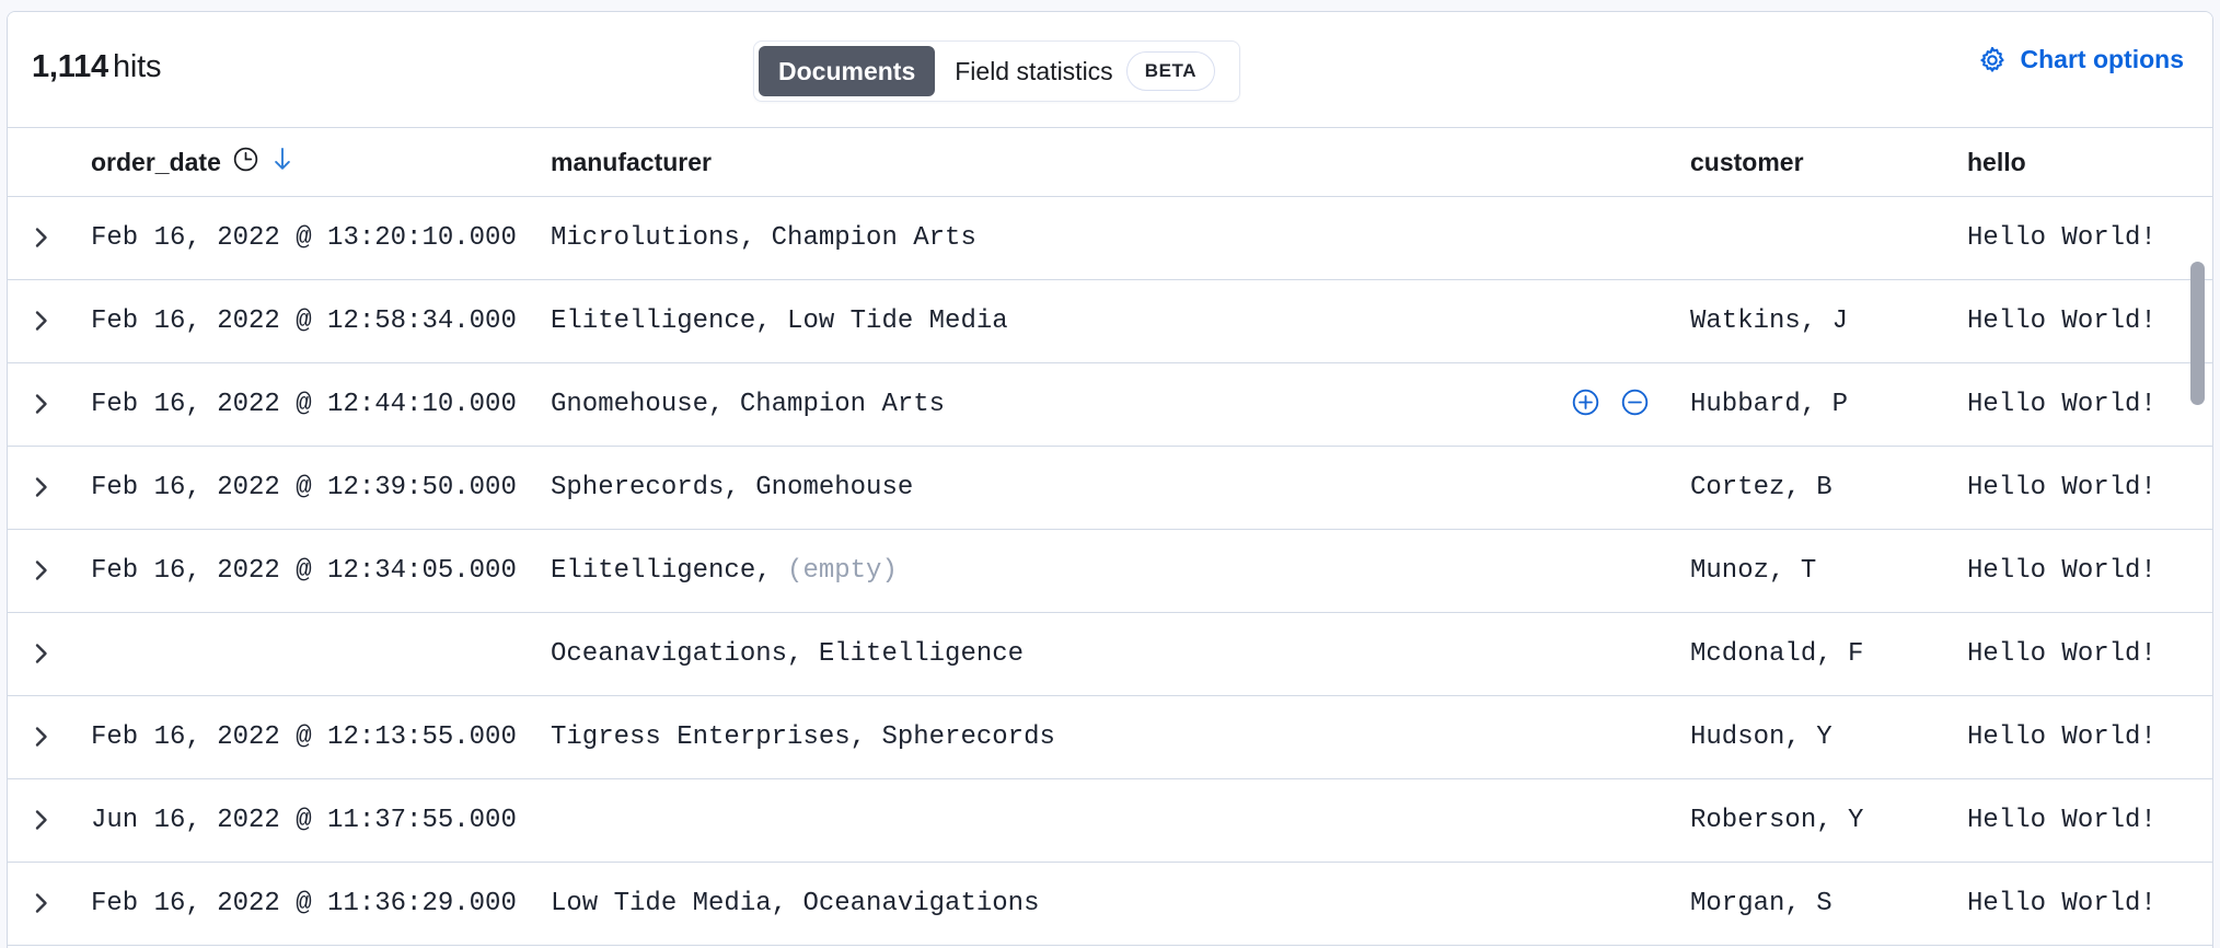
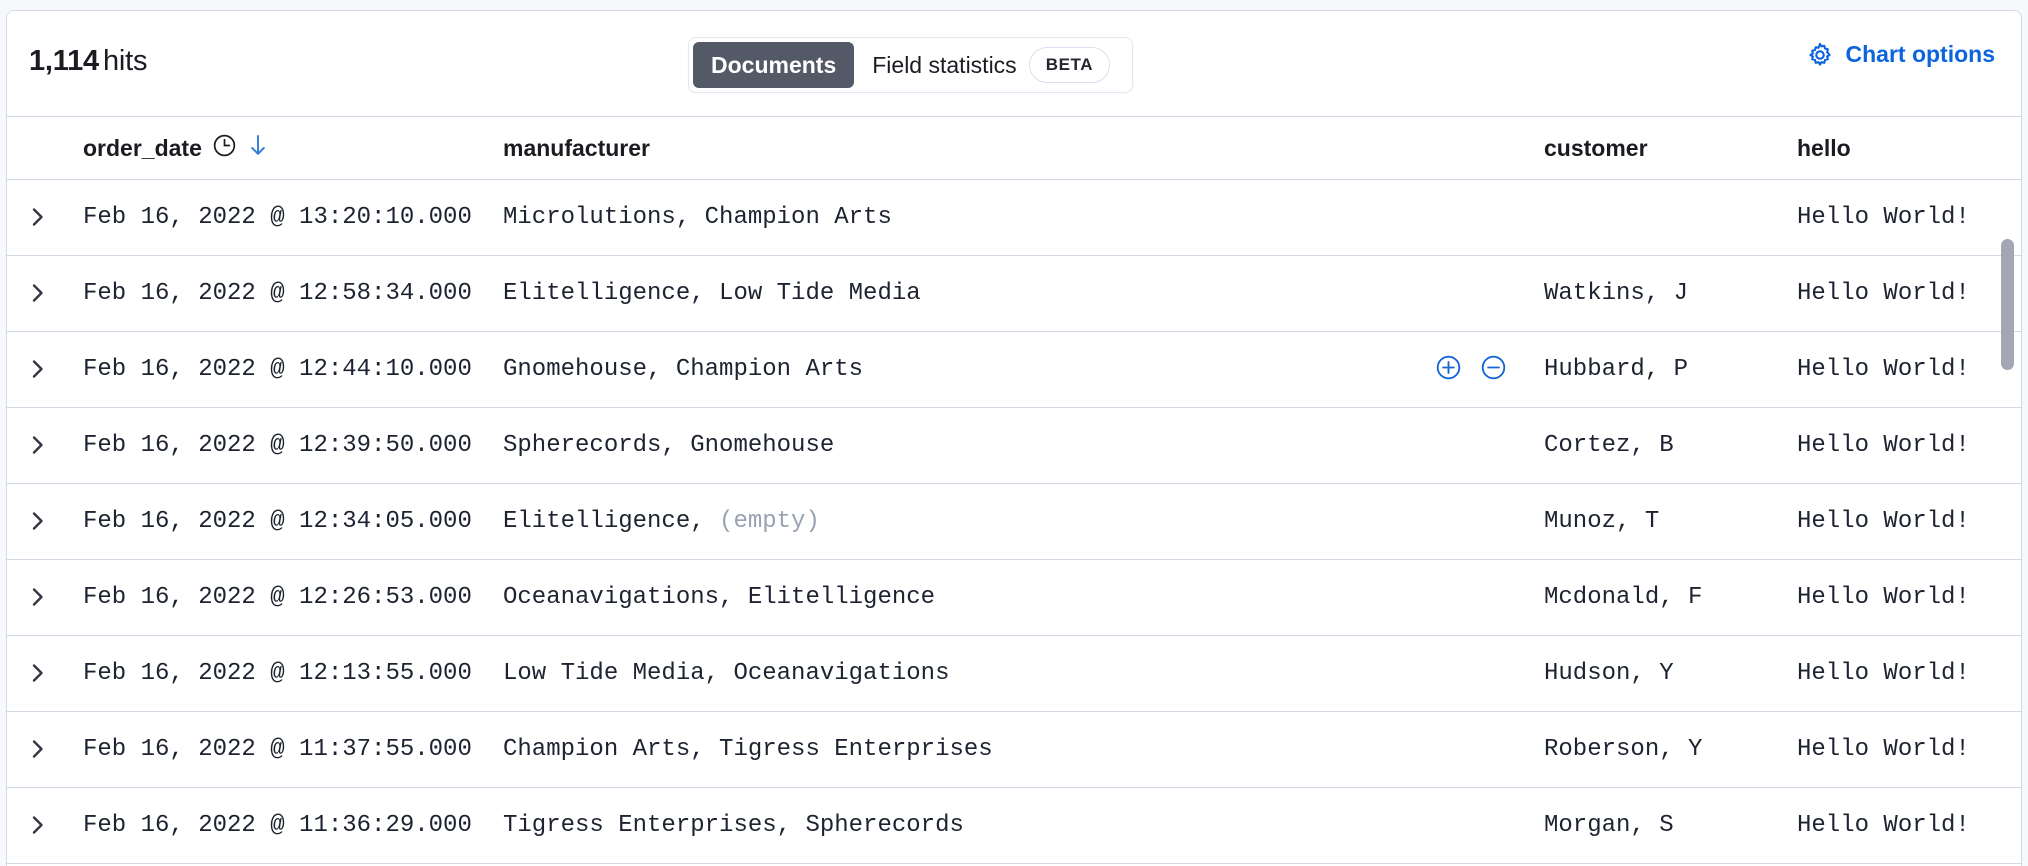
  1,114 hits
  Documents
  Field statistics
  BETA
  Chart options
  order_date
  manufacturer
  customer
  hello
  Feb 16, 2022 @ 13:20:10.000
  Microlutions, Champion Arts
  Hello World!
  Feb 16, 2022 @ 12:58:34.000
  Elitelligence, Low Tide Media
  Watkins, J
  Hello World!
  Feb 16, 2022 @ 12:44:10.000
  Gnomehouse, Champion Arts
  Hubbard, P
  Hello World!
  Feb 16, 2022 @ 12:39:50.000
  Spherecords, Gnomehouse
  Cortez, B
  Hello World!
  Feb 16, 2022 @ 12:34:05.000
  Elitelligence, (empty)
  Munoz, T
  Hello World!
+ Feb 16, 2022 @ 12:26:53.000
  Oceanavigations, Elitelligence
  Mcdonald, F
  Hello World!
  Feb 16, 2022 @ 12:13:55.000
- Tigress Enterprises, Spherecords
+ Low Tide Media, Oceanavigations
  Hudson, Y
  Hello World!
- Jun 16, 2022 @ 11:37:55.000
+ Feb 16, 2022 @ 11:37:55.000
+ Champion Arts, Tigress Enterprises
  Roberson, Y
  Hello World!
  Feb 16, 2022 @ 11:36:29.000
- Low Tide Media, Oceanavigations
+ Tigress Enterprises, Spherecords
  Morgan, S
  Hello World!
